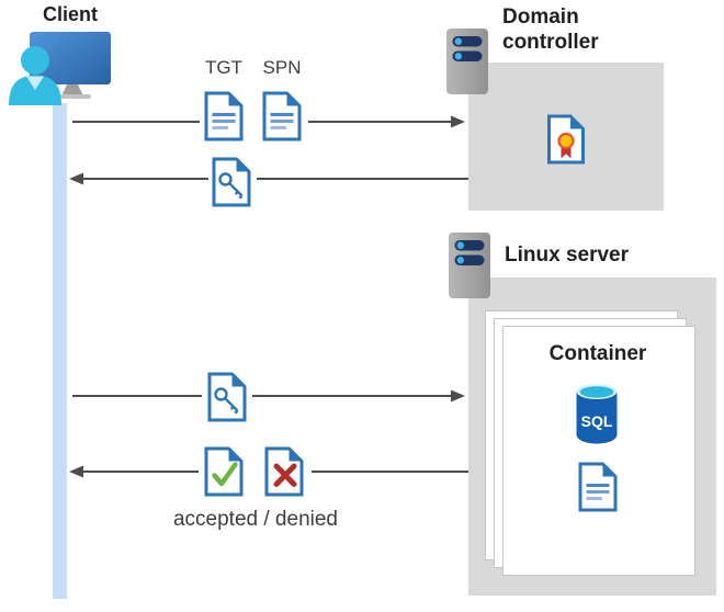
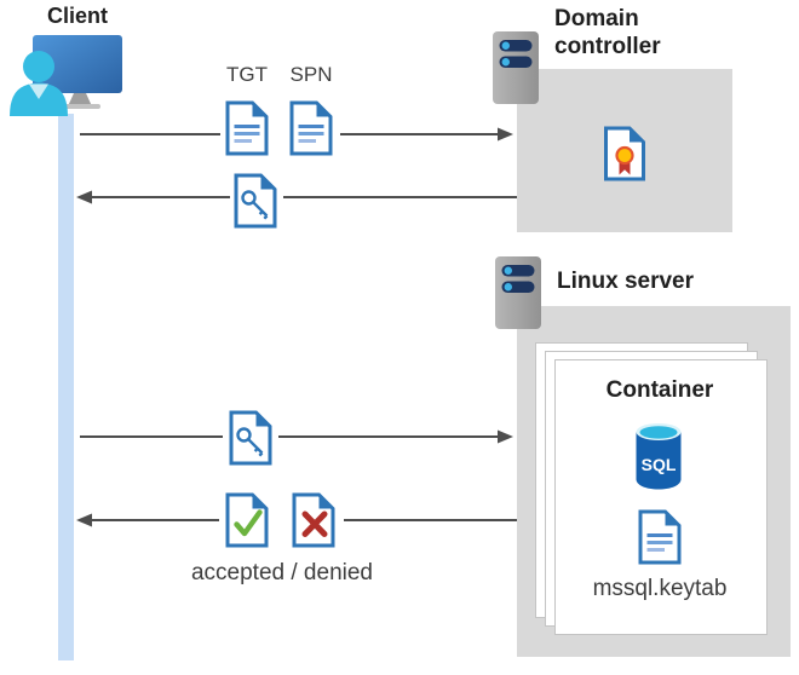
  Client
  TGT
  SPN
  Domain controller
  Linux server
  Container
  SQL
+ mssql.keytab
  accepted / denied
